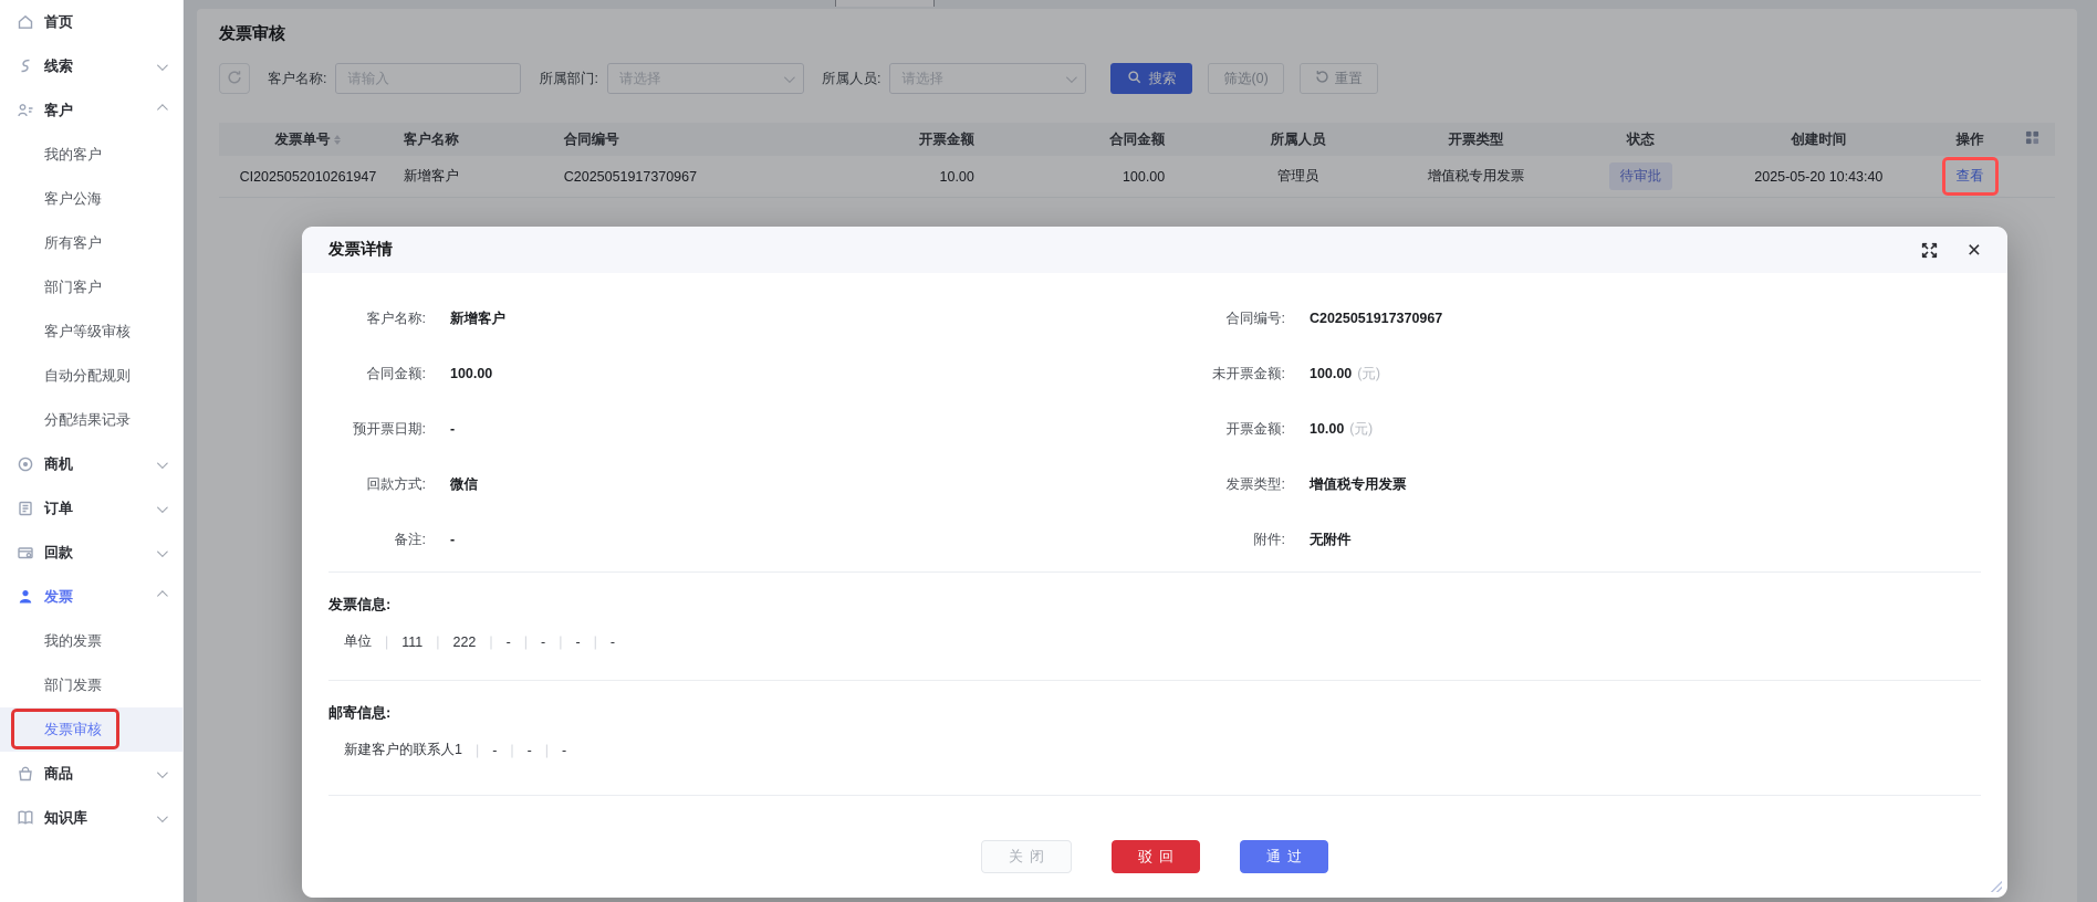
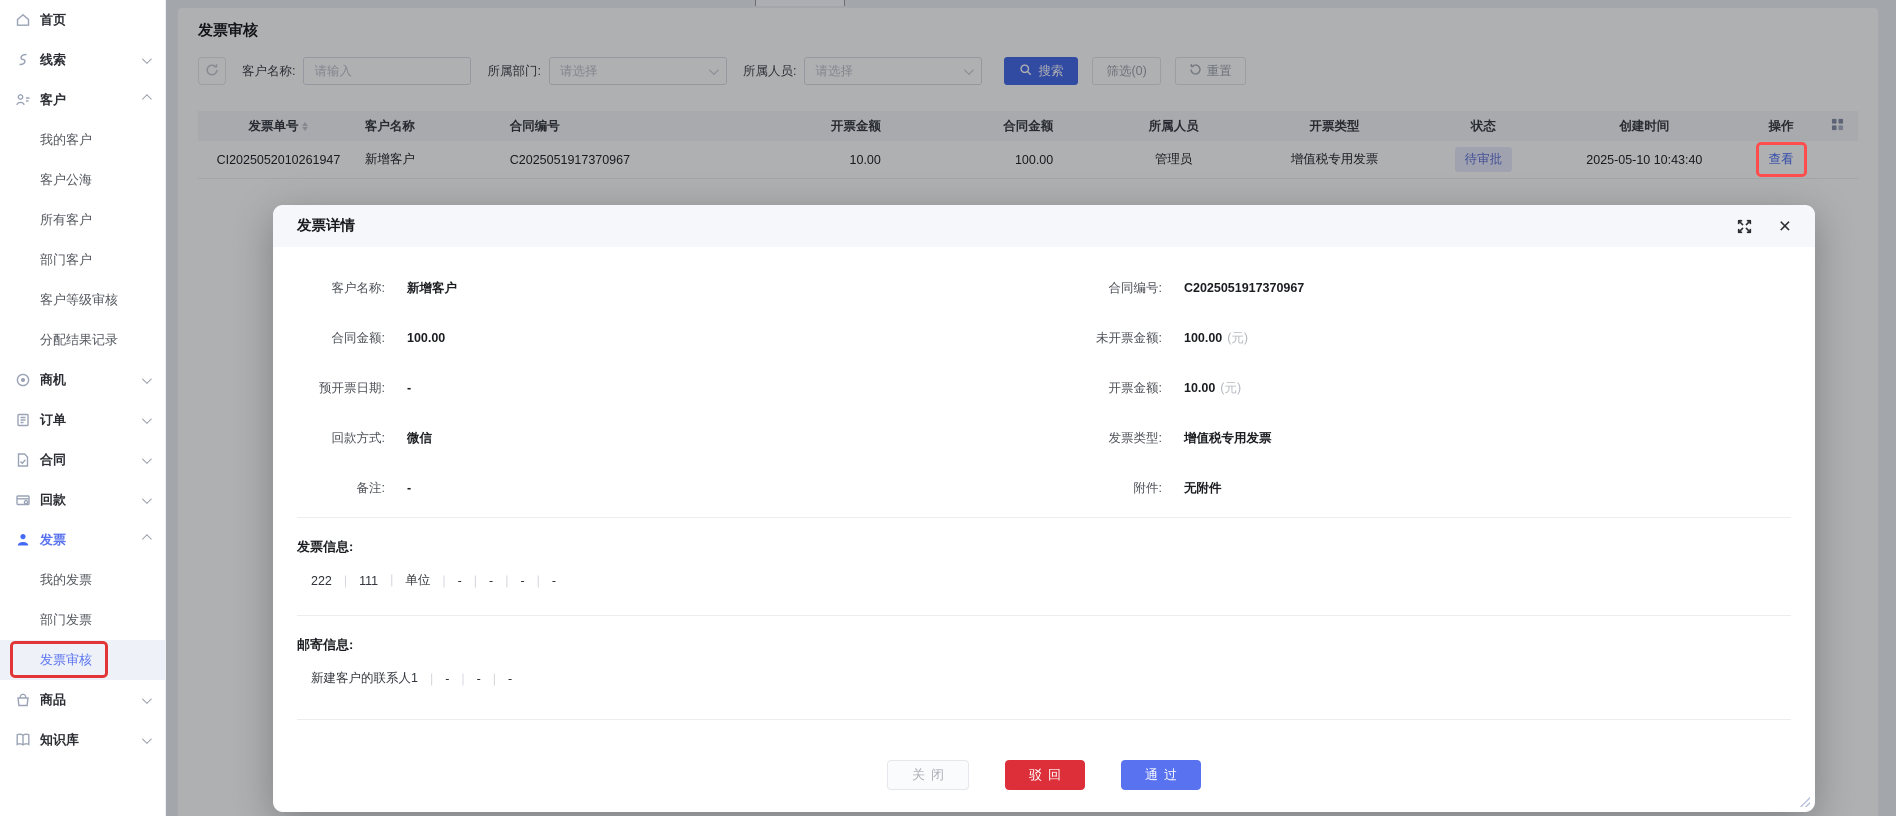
  首页
  线索
  客户
  我的客户
  客户公海
  所有客户
  部门客户
  客户等级审核
- 自动分配规则
  分配结果记录
  商机
  订单
+ 合同
  回款
  发票
  我的发票
  部门发票
  发票审核
  商品
  知识库
  发票审核
  客户名称:
  请输入
  所属部门:
  请选择
  所属人员:
  请选择
  搜索
  筛选(0)
  重置
  发票单号
  客户名称
  合同编号
  开票金额
  合同金额
  所属人员
  开票类型
  状态
  创建时间
  操作
  CI2025052010261947
  新增客户
  C2025051917370967
  10.00
  100.00
  管理员
  增值税专用发票
  待审批
- 2025-05-20 10:43:40
+ 2025-05-10 10:43:40
  查看
  发票详情
  ×
  客户名称:
  新增客户
  合同编号:
  C2025051917370967
  合同金额:
  100.00
  未开票金额:
  100.00
  (元)
  预开票日期:
  -
  开票金额:
  10.00
  (元)
  回款方式:
  微信
  发票类型:
  增值税专用发票
  备注:
  -
  附件:
  无附件
  发票信息:
- 单位
+ 222
  111
- 222
+ 单位
  -
  -
  -
  -
  邮寄信息:
  新建客户的联系人1
  -
  -
  -
  关闭
  驳回
  通过
